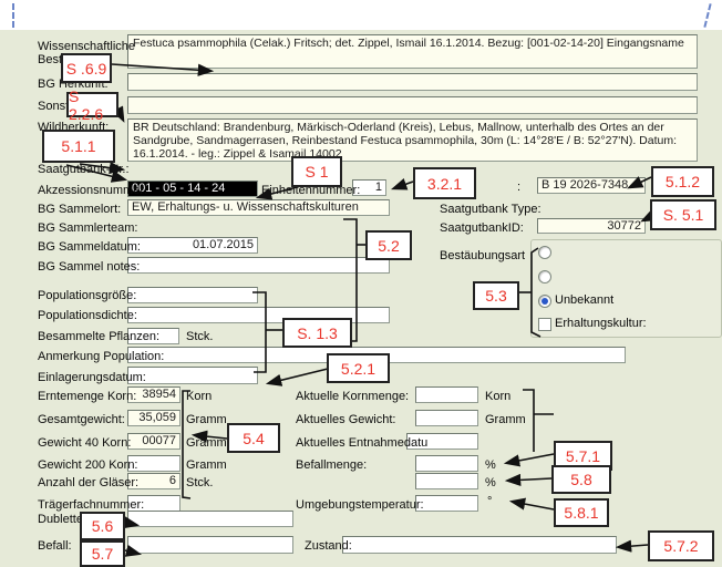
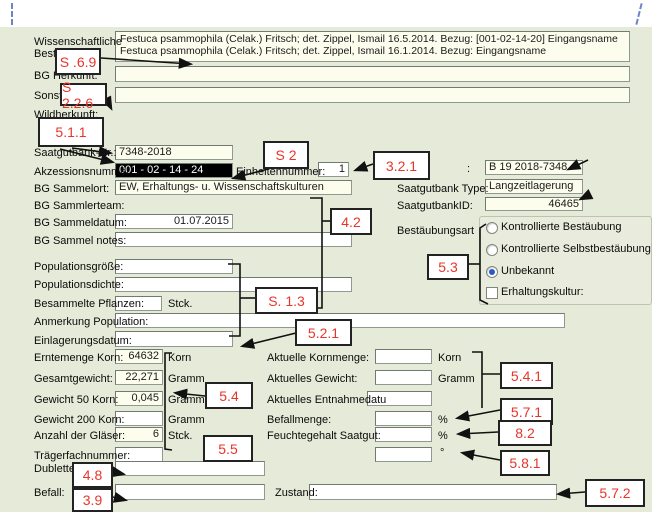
  Wissenschaftliche
- Festuca psammophila (Celak.) Fritsch; det. Zippel, Ismail 16.1.2014. Bezug: [001-02-14-20] Eingangsname
+ Festuca psammophila (Celak.) Fritsch; det. Zippel, Ismail 16.5.2014. Bezug: [001-02-14-20] Eingangsname
+ Festuca psammophila (Celak.) Fritsch; det. Zippel, Ismail 16.1.2014. Bezug: Eingangsname
  BG Herkunft:
  Wildherkunft:
- BR Deutschland: Brandenburg, Märkisch-Oderland (Kreis), Lebus, Mallnow, unterhalb des Ortes an der Sandgrube, Sandmagerrasen, Reinbestand Festuca psammophila, 30m (L: 14°28'E / B: 52°27'N). Datum: 16.1.2014. - leg.: Zippel & Isamail 14002
  Saatgutank-N.:
+ 7348-2018
  Akzessionsnummer:
- 001 - 05 - 14 - 24
+ 001 - 02 - 14 - 24
  Eineitennummer:
  1
  :
- B 19 2026-7348
+ B 19 2018-7348
  BG Sammelort:
  EW, Erhaltungs- u. Wissenschaftskulturen
  Saatgutbank Type:
+ Langzeitlagerung
  BG Sammlerteam:
  SaatgutbankID:
- 30772
+ 46465
  BG Sammeldatum:
  01.07.2015
  BG Sammel notes:
  Bestäubungsart
+ Kontrollierte Bestäubung
+ Kontrollierte Selbstbestäubung
  Unbekannt
  Erhaltungskultur:
  Populationsgröße:
  Populationsdichte:
  Besammelte Pflanzen:
  Stck.
  Anmerkung Population:
  Einlagerungsdatum:
  Erntemenge Korn:
- 38954
+ 64632
  Korn
  Gesamtgewicht:
- 35,059
+ 22,271
  Gramm
- Gewicht 40 Korn:
+ Gewicht 50 Korn:
- 00077
+ 0,045
  Gramm
  Gewicht 200 Korn:
  Gramm
  Anzahl der Gläser:
  6
  Stck.
  Trägerfachnummer:
  Befall:
  Aktuelle Kornmenge:
  Korn
  Aktuelles Gewicht:
  Gramm
  Aktuelles Entnahmedatu
  Befallmenge:
  %
+ Feuchtegehalt Saatgut:
  %
- Umgebungstemperatur:
  °
  Zustand:
  S .6.9
  S 2.2.6
  5.1.1
- S 1
+ S 2
  3.2.1
- 5.1.2
- S. 5.1
- 5.2
+ 4.2
  5.3
  S. 1.3
  5.2.1
  5.4
+ 5.4.1
  5.7.1
+ 5.5
- 5.8
+ 8.2
  5.8.1
- 5.6
+ 4.8
- 5.7
+ 3.9
  5.7.2
